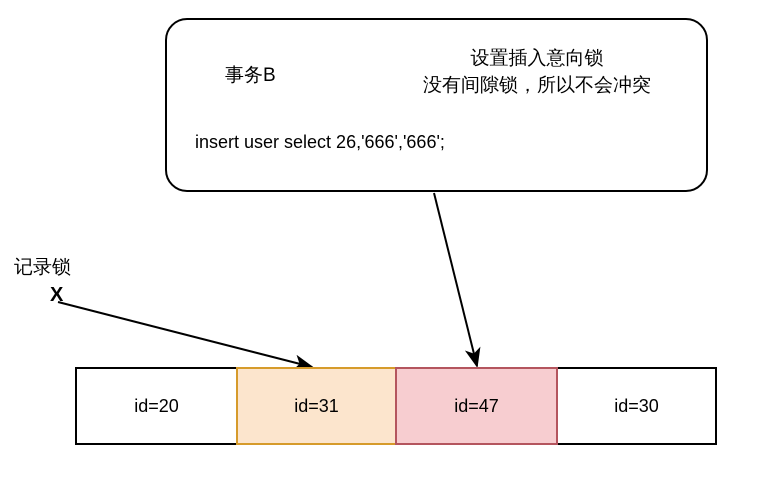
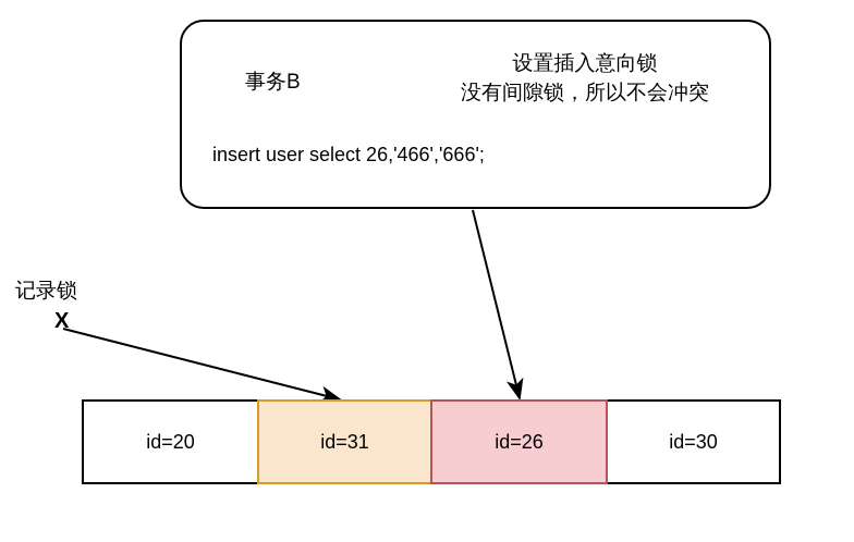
  事务B
  设置插入意向锁
  没有间隙锁，所以不会冲突
- insert user select 26,'666','666';
+ insert user select 26,'466','666';
  记录锁
  X
  id=20
  id=31
- id=47
+ id=26
  id=30
